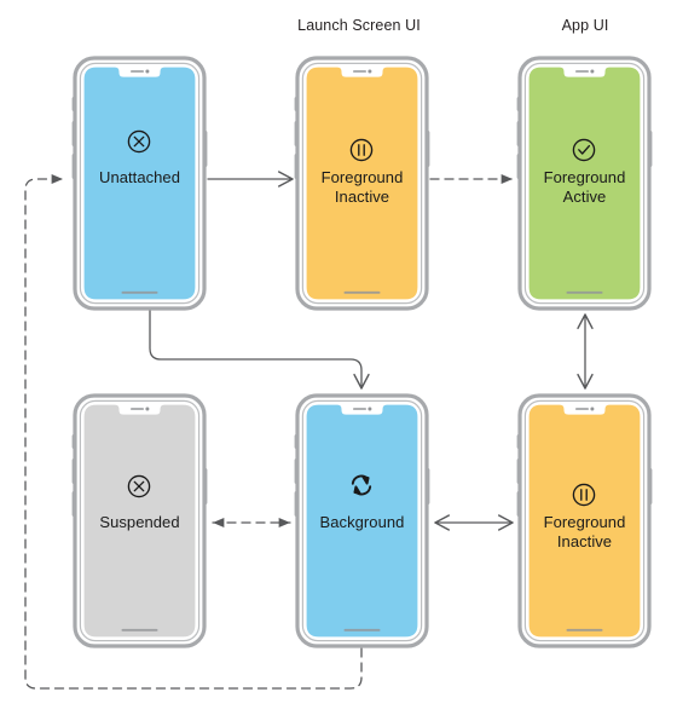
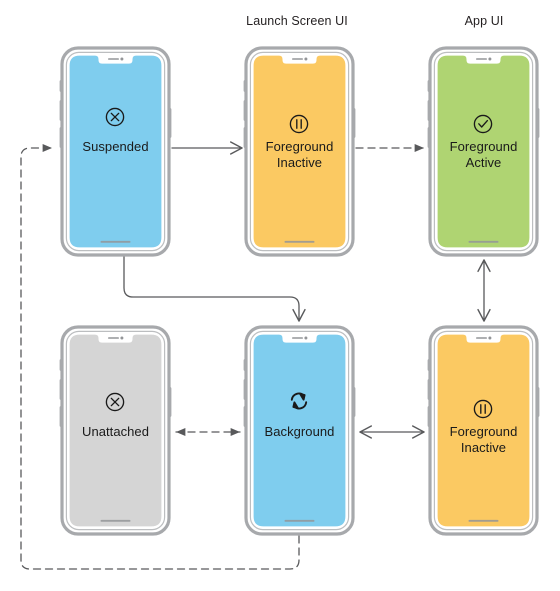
  Launch Screen UI
  App UI
- Unattached
+ Suspended
  Foreground
  Inactive
  Foreground
  Active
- Suspended
+ Unattached
  Background
  Foreground
  Inactive
